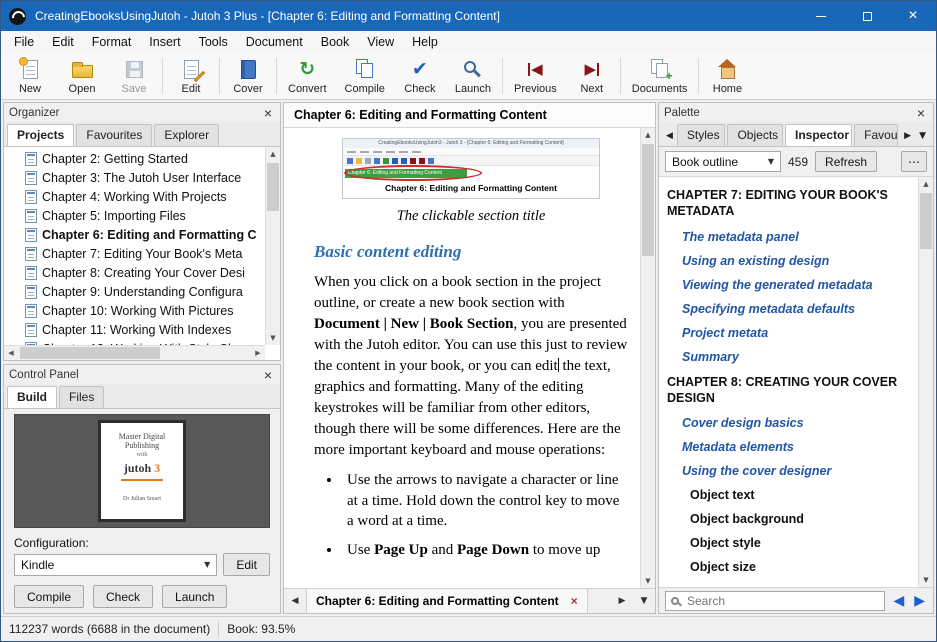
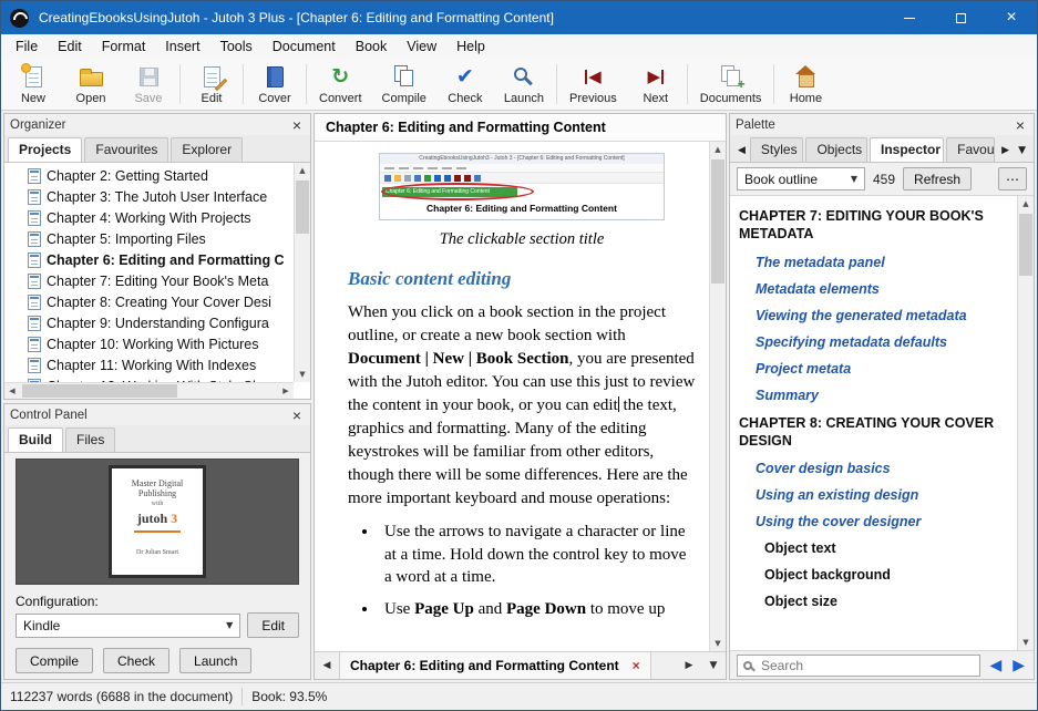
  CreatingEbooksUsingJutoh - Jutoh 3 Plus - [Chapter 6: Editing and Formatting Content]
  ×
  File
  Edit
  Format
  Insert
  Tools
  Document
  Book
  View
  Help
  New
  Open
  Save
  Edit
  Cover
  ↻
  Convert
  Compile
  ✔
  Check
  Launch
  ◀
  Previous
  ▶
  Next
  +
  Documents
  Home
  Organizer
  ×
  Projects
  Favourites
  Explorer
  Chapter 2: Getting Started
  Chapter 3: The Jutoh User Interface
  Chapter 4: Working With Projects
  Chapter 5: Importing Files
  Chapter 6: Editing and Formatting C
  Chapter 7: Editing Your Book's Meta
  Chapter 8: Creating Your Cover Desi
  Chapter 9: Understanding Configura
  Chapter 10: Working With Pictures
  Chapter 11: Working With Indexes
  ▲
  ▼
  ◀
  ▶
  Control Panel
  ×
  Build
  Files
  Master Digital
  Publishing
  jutoh 3
  Configuration:
  Kindle
  ▼
  Edit
  Compile
  Check
  Launch
  Chapter 6: Editing and Formatting Content
  Chapter 6: Editing and Formatting Content
  The clickable section title
  Basic content editing
  When you click on a book section in the project outline, or create a new book section with Document | New | Book Section, you are presented with the Jutoh editor. You can use this just to review the content in your book, or you can edit the text, graphics and formatting. Many of the editing keystrokes will be familiar from other editors, though there will be some differences. Here are the more important keyboard and mouse operations:
  Use the arrows to navigate a character or line at a time. Hold down the control key to move a word at a time.
  Use Page Up and Page Down to move up
  ▲
  ▼
  ◀
  Chapter 6: Editing and Formatting Content
  ×
  ▶
  ▼
  Palette
  ×
  ◀
  Styles
  Objects
  Inspector
  Favou
  ▶
  ▼
  Book outline
  ▼
  459
  Refresh
  ⋯
  CHAPTER 7: EDITING YOUR BOOK'S METADATA
  The metadata panel
- Using an existing design
+ Metadata elements
  Viewing the generated metadata
  Specifying metadata defaults
  Project metata
  Summary
  CHAPTER 8: CREATING YOUR COVER DESIGN
  Cover design basics
- Metadata elements
+ Using an existing design
  Using the cover designer
  Object text
  Object background
- Object style
  Object size
  ▲
  ▼
  Search
  ◀
  ▶
  112237 words (6688 in the document)
  Book: 93.5%
